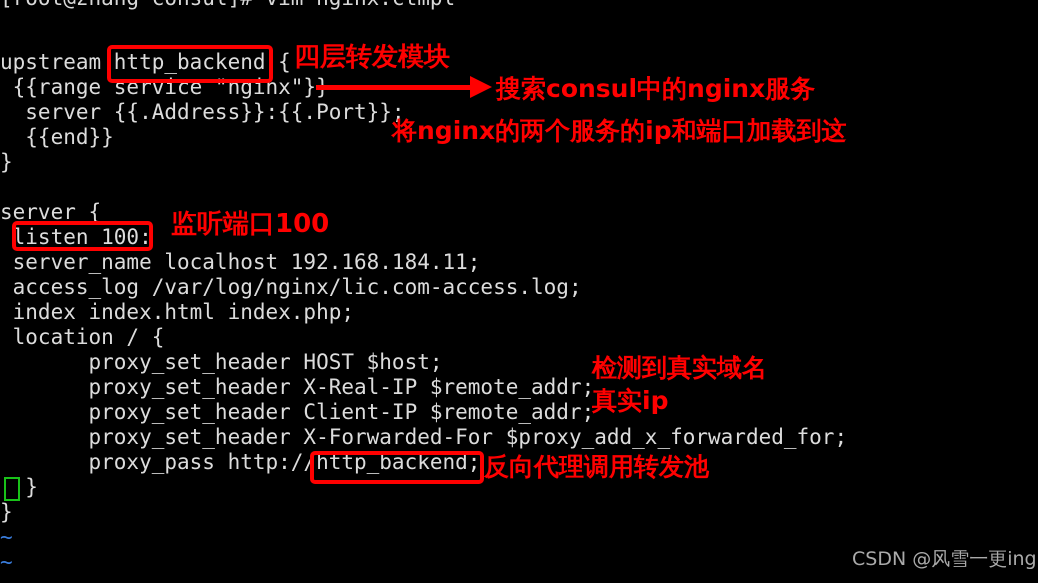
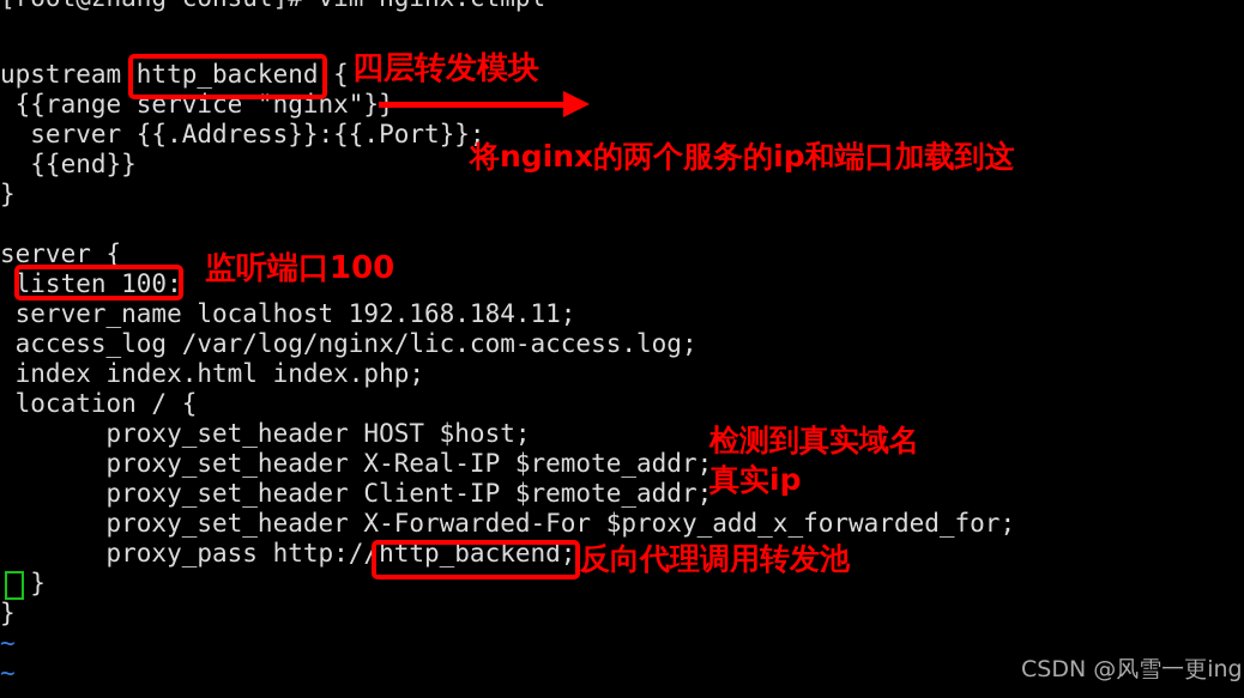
  upstream http_backend {
  {{range service "nginx"}
  server {{.Address}}:{{.Port}};
  {{end}}
  }
  server {
  listen 100:
  server_name localhost 192.168.184.11;
  access_log /var/log/nginx/lic.com-access.log;
  index index.html index.php;
  location / {
  proxy_set_header HOST $host;
  proxy_set_header X-Real-IP $remote_addr;
  proxy_set_header Client-IP $remote_addr;
  proxy_set_header X-Forwarded-For $proxy_add_x_forwarded_for;
  proxy_pass http://http_backend;
  }
  }
  ~
  ~
  四层转发模块
- 搜索consul中的nginx服务
  将nginx的两个服务的ip和端口加载到这
  监听端口100
  检测到真实域名
  真实ip
  反向代理调用转发池
  CSDN @风雪一更ing
